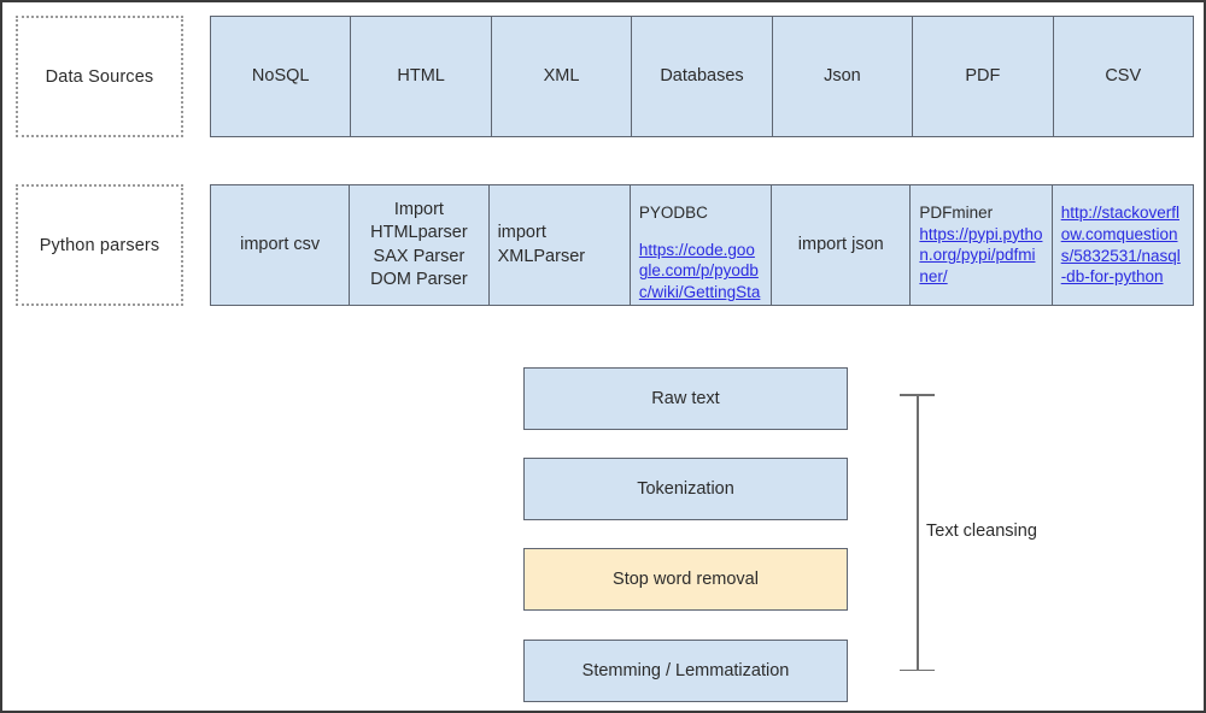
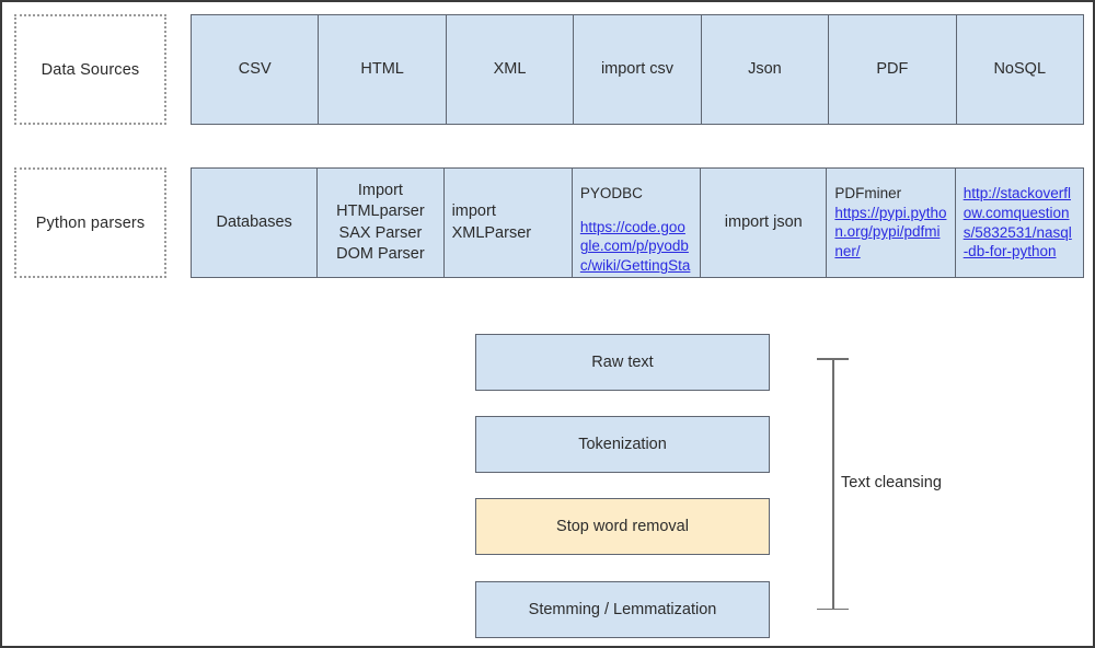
  Data Sources
- NoSQL
+ CSV
  HTML
  XML
- Databases
+ import csv
  Json
  PDF
- CSV
+ NoSQL
  Python parsers
- import csv
+ Databases
  Import
  HTMLparser
  SAX Parser
  DOM Parser
  import
  XMLParser
  PYODBC
  https://code.google.com/p/pyodbc/wiki/GettingSta
  import json
  PDFminer
  https://pypi.python.org/pypi/pdfminer/
  http://stackoverflow.comquestions/5832531/nasql-db-for-python
  Raw text
  Tokenization
  Stop word removal
  Stemming / Lemmatization
  Text cleansing
